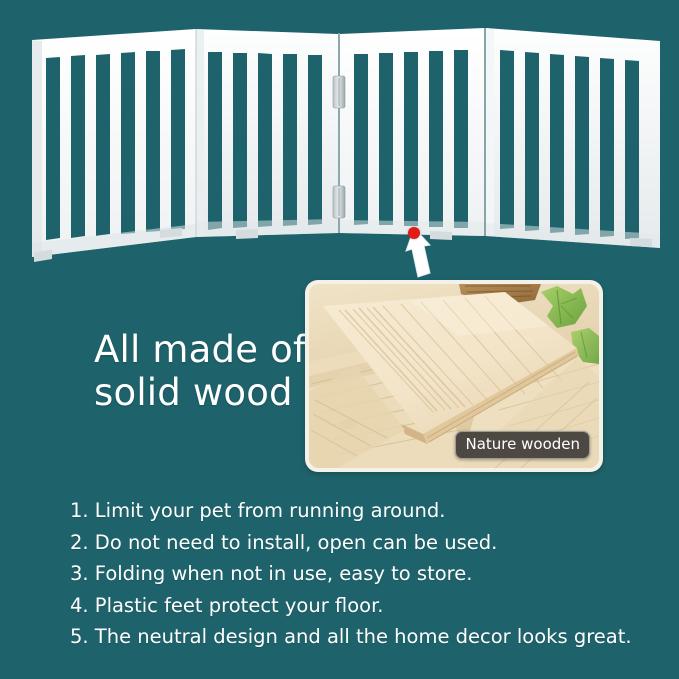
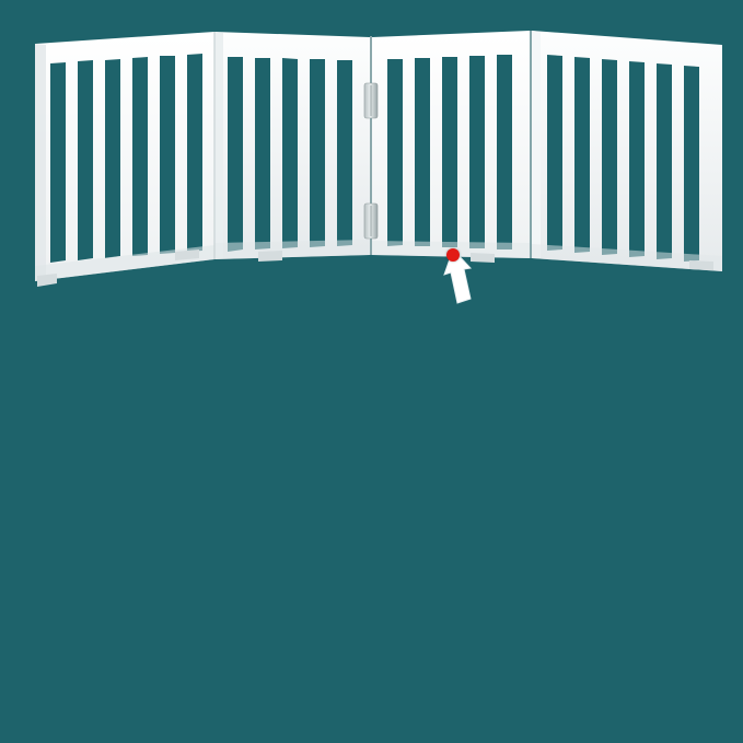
- All made of
- solid wood
- Nature wooden
- 1. Limit your pet from running around.
- 2. Do not need to install, open can be used.
- 3. Folding when not in use, easy to store.
- 4. Plastic feet protect your floor.
- 5. The neutral design and all the home decor looks great.
